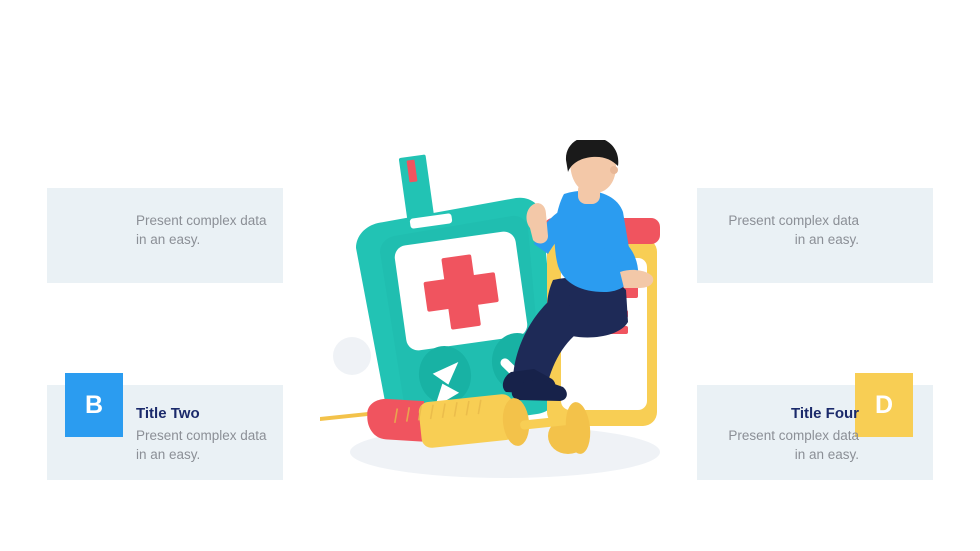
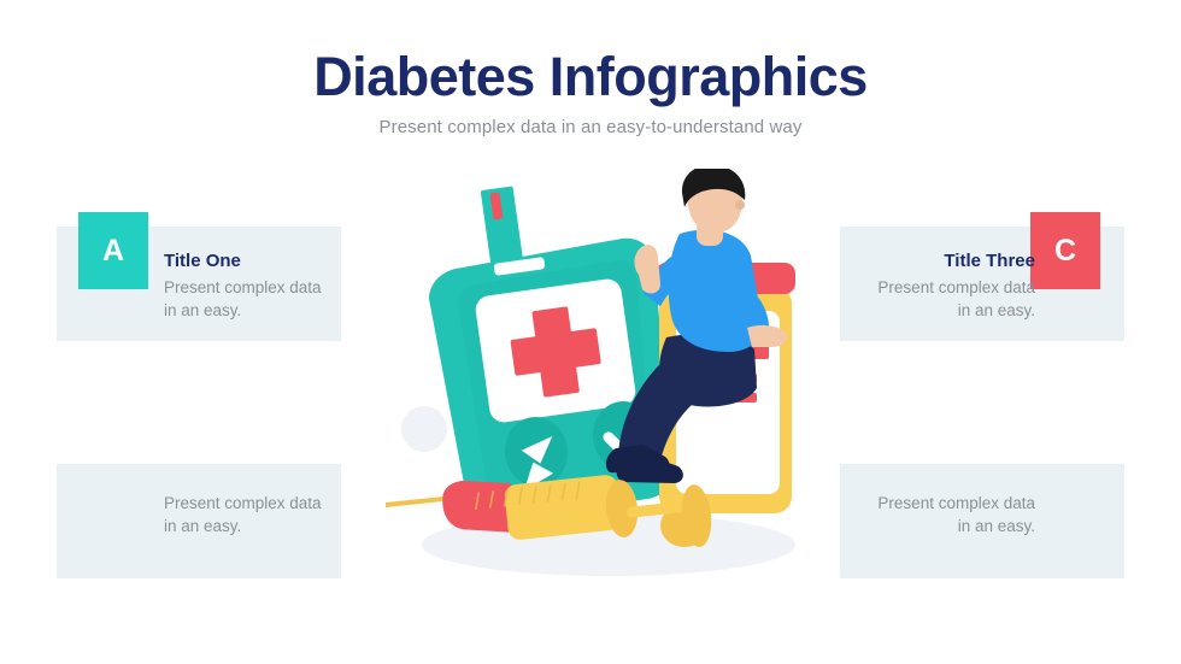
+ Diabetes Infographics
+ Present complex data in an easy-to-understand way
+ A
+ Title One
  Present complex data in an easy.
- B
- Title Two
  Present complex data in an easy.
+ C
+ Title Three
  Present complex data in an easy.
- D
- Title Four
  Present complex data in an easy.
